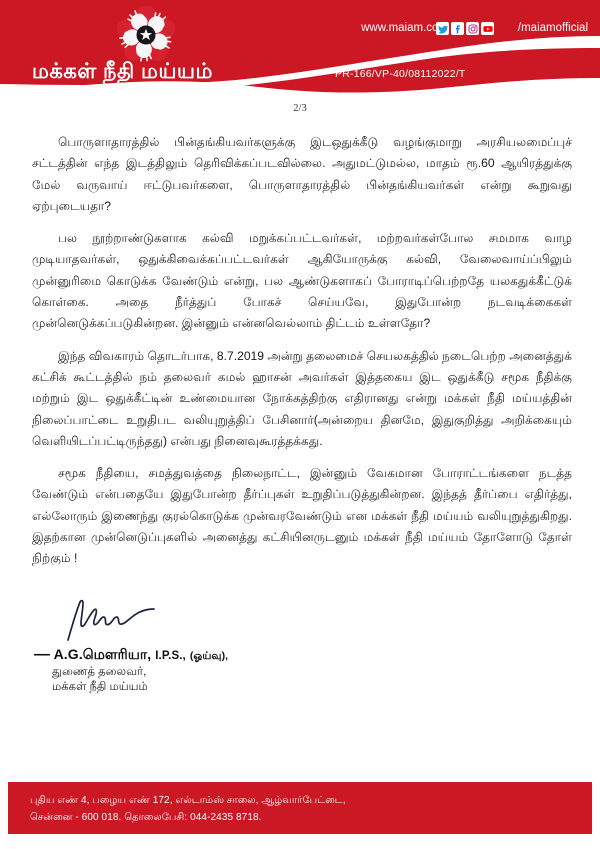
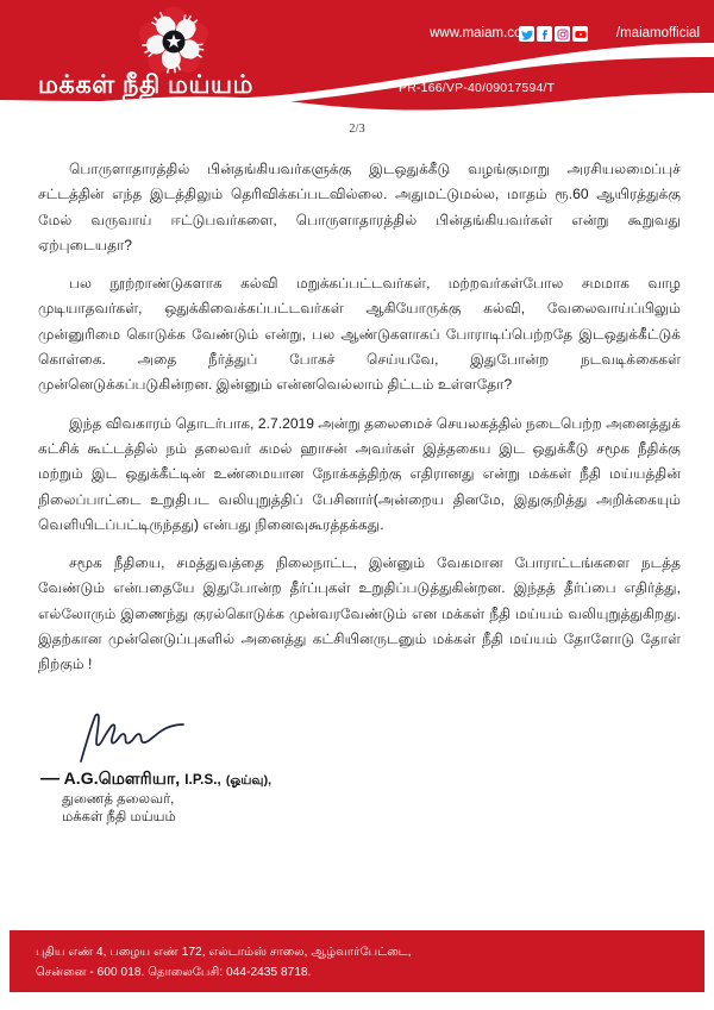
  மக்கள் நீதி மய்யம்
  www.maiam.c
  /maiamofficial
- PR-166/VP-40/08112022/T
+ PR-166/VP-40/09017594/T
  2/3
  பொருளாதாரத்தில் பின்தங்கியவர்களுக்கு இடஒதுக்கீடு வழங்குமாறு அரசியலமைப்புச் சட்டத்தின் எந்த இடத்திலும் தெரிவிக்கப்படவில்லை. அதுமட்டுமல்ல, மாதம் ரூ.60 ஆயிரத்துக்கு மேல் வருவாய் ஈட்டுபவர்களை, பொருளாதாரத்தில் பின்தங்கியவர்கள் என்று கூறுவது ஏற்புடையதா?
- பல நூற்றாண்டுகளாக கல்வி மறுக்கப்பட்டவர்கள், மற்றவர்கள்போல சமமாக வாழ முடியாதவர்கள், ஒதுக்கிவைக்கப்பட்டவர்கள் ஆகியோருக்கு கல்வி, வேலைவாய்ப்பிலும் முன்னுரிமை கொடுக்க வேண்டும் என்று, பல ஆண்டுகளாகப் போராடிப்பெற்றதே யலகதுக்கீட்டுக் கொள்கை. அதை நீர்த்துப் போகச் செய்யவே, இதுபோன்ற நடவடிக்கைகள் முன்னெடுக்கப்படுகின்றன. இன்னும் என்னவெல்லாம் திட்டம் உள்ளதோ?
+ பல நூற்றாண்டுகளாக கல்வி மறுக்கப்பட்டவர்கள், மற்றவர்கள்போல சமமாக வாழ முடியாதவர்கள், ஒதுக்கிவைக்கப்பட்டவர்கள் ஆகியோருக்கு கல்வி, வேலைவாய்ப்பிலும் முன்னுரிமை கொடுக்க வேண்டும் என்று, பல ஆண்டுகளாகப் போராடிப்பெற்றதே இடஒதுக்கீட்டுக் கொள்கை. அதை நீர்த்துப் போகச் செய்யவே, இதுபோன்ற நடவடிக்கைகள் முன்னெடுக்கப்படுகின்றன. இன்னும் என்னவெல்லாம் திட்டம் உள்ளதோ?
- இந்த விவகாரம் தொடர்பாக, 8.7.2019 அன்று தலைமைச் செயலகத்தில் நடைபெற்ற அனைத்துக் கட்சிக் கூட்டத்தில் நம் தலைவர் கமல் ஹாசன் அவர்கள் இத்தகைய இட ஒதுக்கீடு சமூக நீதிக்கு மற்றும் இட ஒதுக்கீட்டின் உண்மையான நோக்கத்திற்கு எதிரானது என்று மக்கள் நீதி மய்யத்தின் நிலைப்பாட்டை உறுதிபட வலியுறுத்திப் பேசினார்(அன்றைய தினமே, இதுகுறித்து அறிக்கையும் வெளியிடப்பட்டிருந்தது) என்பது நினைவுகூரத்தக்கது.
+ இந்த விவகாரம் தொடர்பாக, 2.7.2019 அன்று தலைமைச் செயலகத்தில் நடைபெற்ற அனைத்துக் கட்சிக் கூட்டத்தில் நம் தலைவர் கமல் ஹாசன் அவர்கள் இத்தகைய இட ஒதுக்கீடு சமூக நீதிக்கு மற்றும் இட ஒதுக்கீட்டின் உண்மையான நோக்கத்திற்கு எதிரானது என்று மக்கள் நீதி மய்யத்தின் நிலைப்பாட்டை உறுதிபட வலியுறுத்திப் பேசினார்(அன்றைய தினமே, இதுகுறித்து அறிக்கையும் வெளியிடப்பட்டிருந்தது) என்பது நினைவுகூரத்தக்கது.
  சமூக நீதியை, சமத்துவத்தை நிலைநாட்ட, இன்னும் வேகமான போராட்டங்களை நடத்த வேண்டும் என்பதையே இதுபோன்ற தீர்ப்புகள் உறுதிப்படுத்துகின்றன. இந்தத் தீர்ப்பை எதிர்த்து, எல்லோரும் இணைந்து குரல்கொடுக்க முன்வரவேண்டும் என மக்கள் நீதி மய்யம் வலியுறுத்துகிறது. இதற்கான முன்னெடுப்புகளில் அனைத்து கட்சியினருடனும் மக்கள் நீதி மய்யம் தோளோடு தோள் நிற்கும் !
  — A.G.மௌரியா, I.P.S., (ஓய்வு),
  துணைத் தலைவர்,
  மக்கள் நீதி மய்யம்
  புதிய எண் 4, பழைய எண் 172, எல்டாம்ஸ் சாலை, ஆழ்வார்பேட்டை,
  சென்னை - 600 018. தொலைபேசி: 044-2435 8718.
